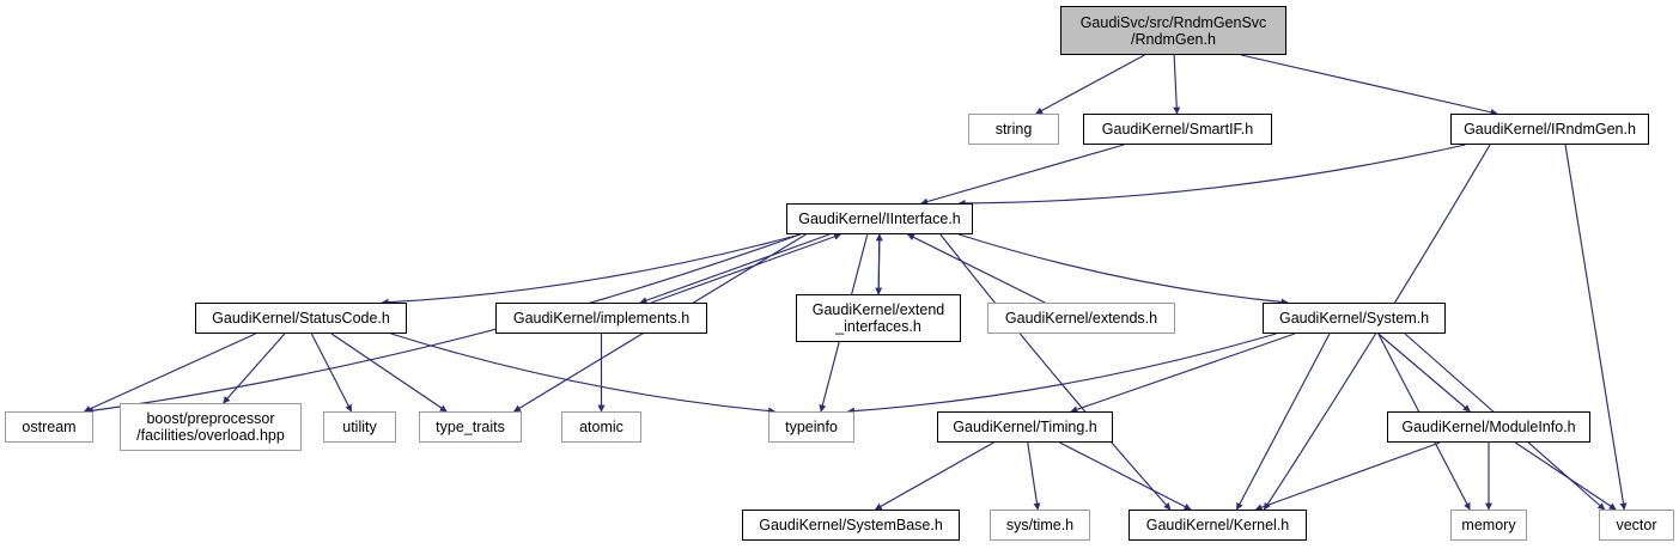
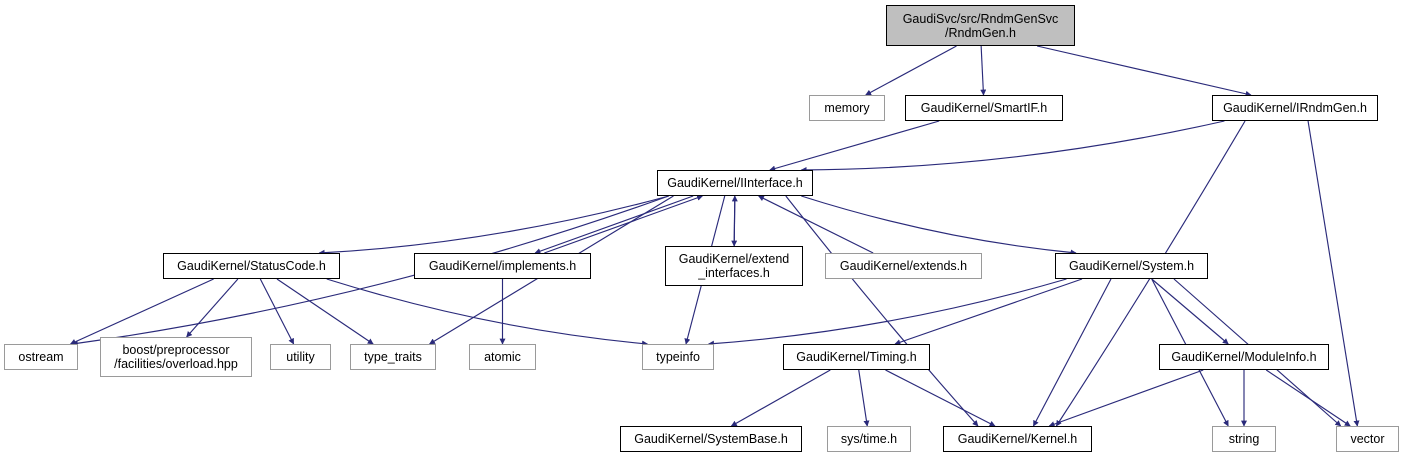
  GaudiSvc/src/RndmGenSvc
  /RndmGen.h
- string
+ memory
  GaudiKernel/SmartIF.h
  GaudiKernel/IRndmGen.h
  GaudiKernel/IInterface.h
  GaudiKernel/StatusCode.h
  GaudiKernel/implements.h
  GaudiKernel/extend
  _interfaces.h
  GaudiKernel/extends.h
  GaudiKernel/System.h
  ostream
  boost/preprocessor
  /facilities/overload.hpp
  utility
  type_traits
  atomic
  typeinfo
  GaudiKernel/Timing.h
  GaudiKernel/ModuleInfo.h
  GaudiKernel/SystemBase.h
  sys/time.h
  GaudiKernel/Kernel.h
- memory
+ string
  vector
